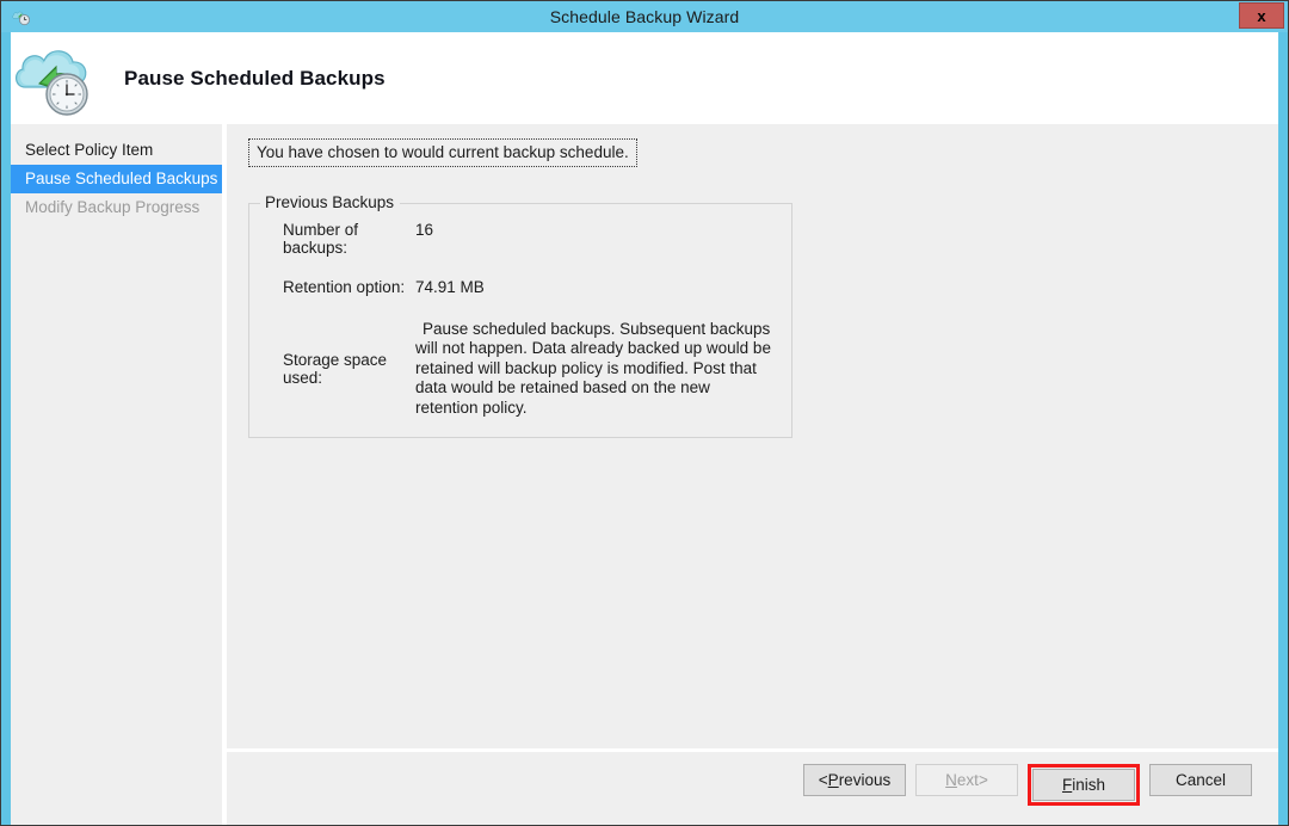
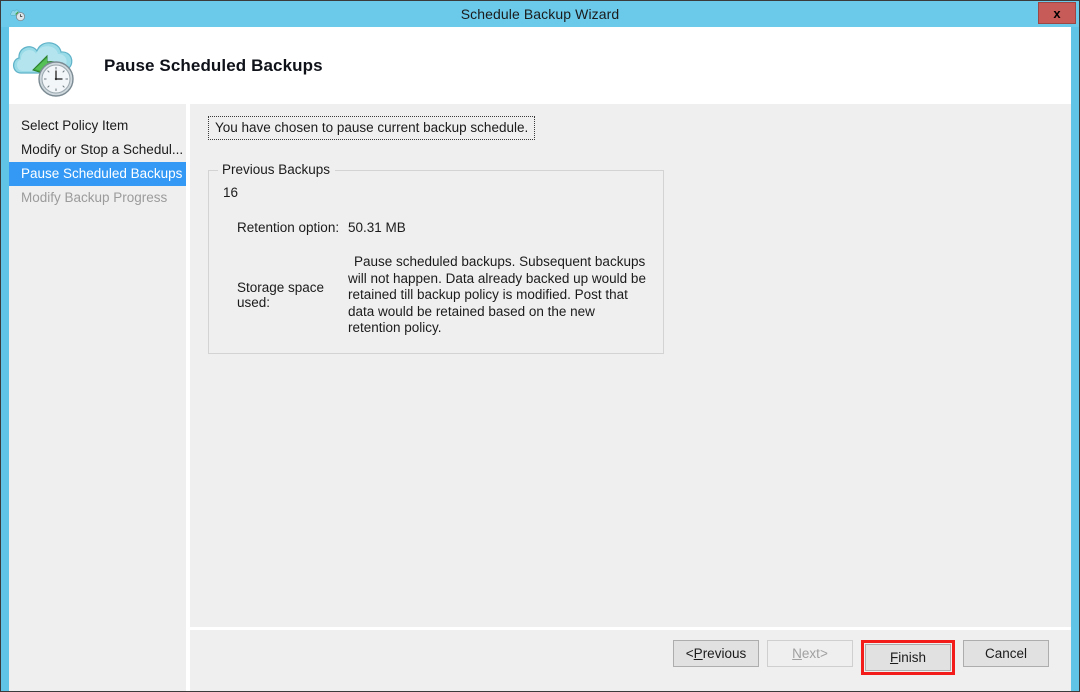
  Schedule Backup Wizard
  x
  Pause Scheduled Backups
  Select Policy Item
+ Modify or Stop a Schedul...
  Pause Scheduled Backups
  Modify Backup Progress
- You have chosen to would current backup schedule.
+ You have chosen to pause current backup schedule.
  Previous Backups
- Number of backups:
  16
  Retention option:
- 74.91 MB
+ 50.31 MB
  Storage space used:
- Pause scheduled backups. Subsequent backups will not happen. Data already backed up would be retained will backup policy is modified. Post that data would be retained based on the new retention policy.
+ Pause scheduled backups. Subsequent backups will not happen. Data already backed up would be retained till backup policy is modified. Post that data would be retained based on the new retention policy.
  <
  P
  revious
  N
  ext
  >
  F
  inish
  Cancel
